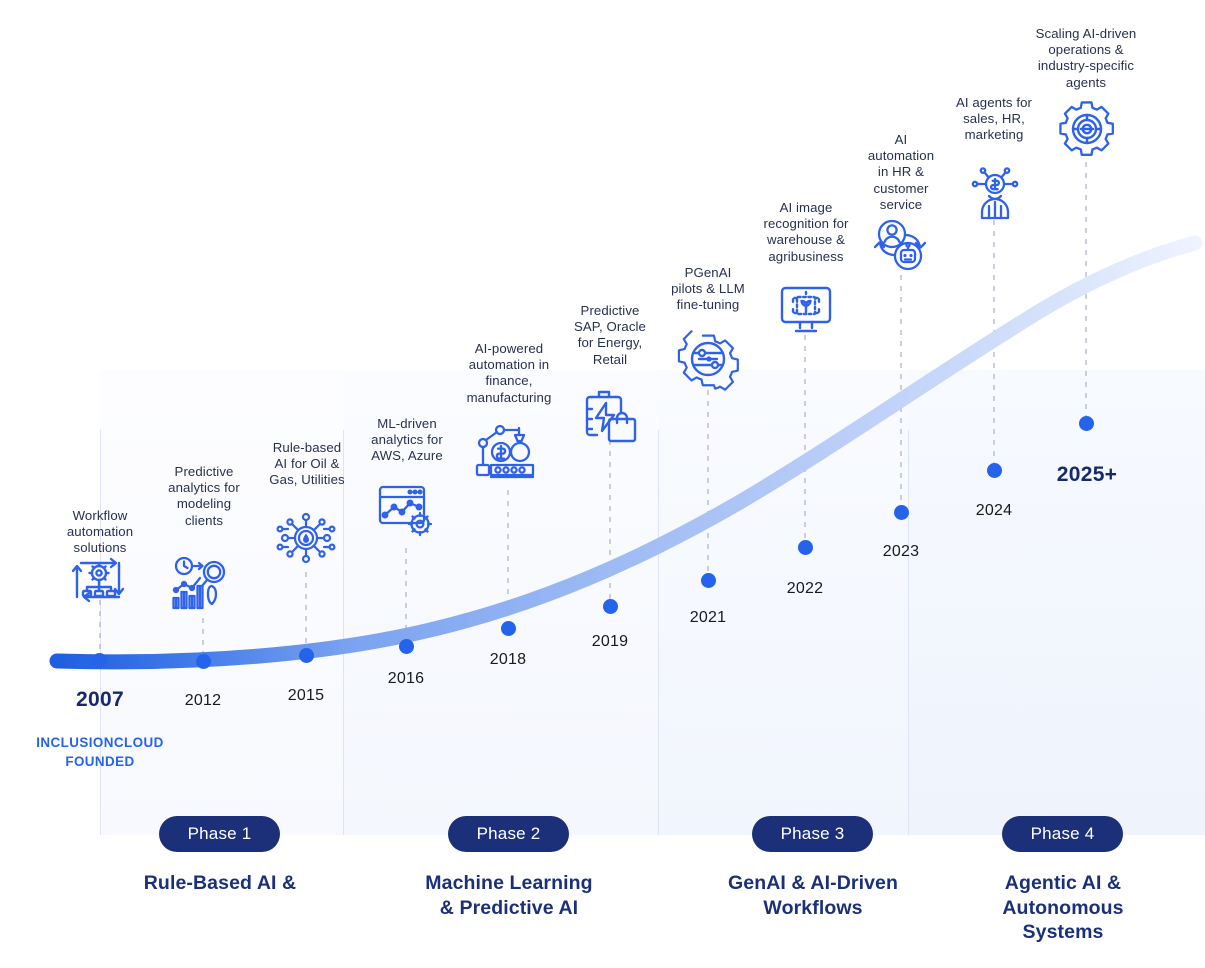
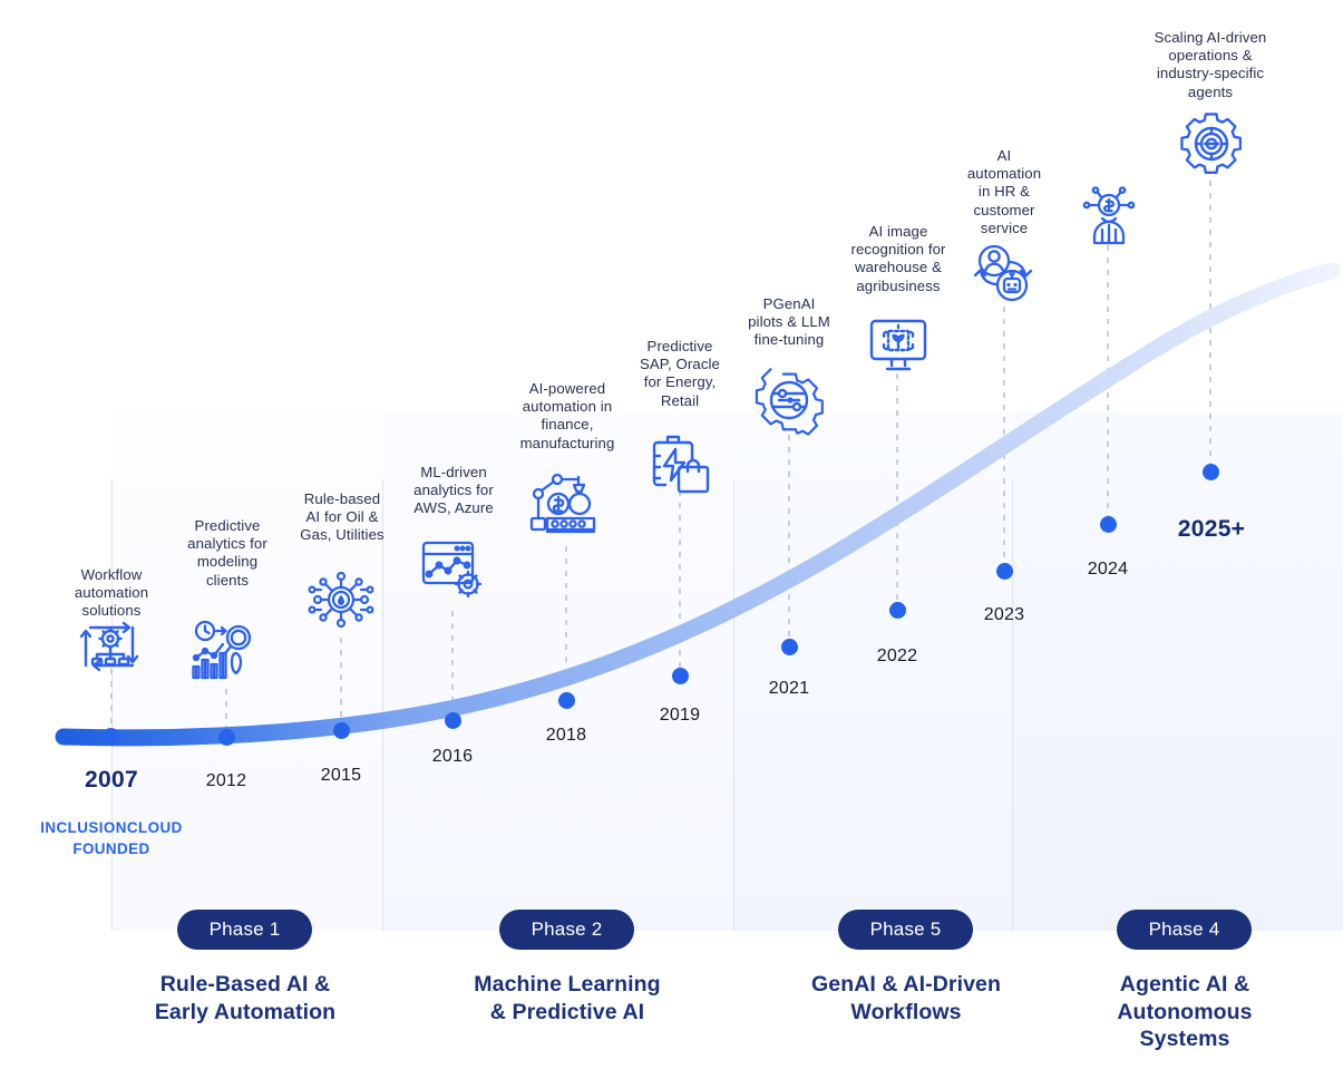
  Workflow
  automation
  solutions
  Predictive
  analytics for
  modeling
  clients
  Rule-based
  AI for Oil &
  Gas, Utilities
  ML-driven
  analytics for
  AWS, Azure
  AI-powered
  automation in
  finance,
  manufacturing
  Predictive
  SAP, Oracle
  for Energy,
  Retail
  PGenAI
  pilots & LLM
  fine-tuning
  AI image
  recognition for
  warehouse &
  agribusiness
  AI
  automation
  in HR &
  customer
  service
- AI agents for
- sales, HR,
- marketing
  Scaling AI-driven
  operations &
  industry-specific
  agents
  2007
  2012
  2015
  2016
  2018
  2019
  2021
  2022
  2023
  2024
  2025+
  INCLUSIONCLOUD
  FOUNDED
  Phase 1
  Rule-Based AI &
+ Early Automation
  Phase 2
  Machine Learning
  & Predictive AI
- Phase 3
+ Phase 5
  GenAI & AI-Driven
  Workflows
  Phase 4
  Agentic AI &
  Autonomous
  Systems
